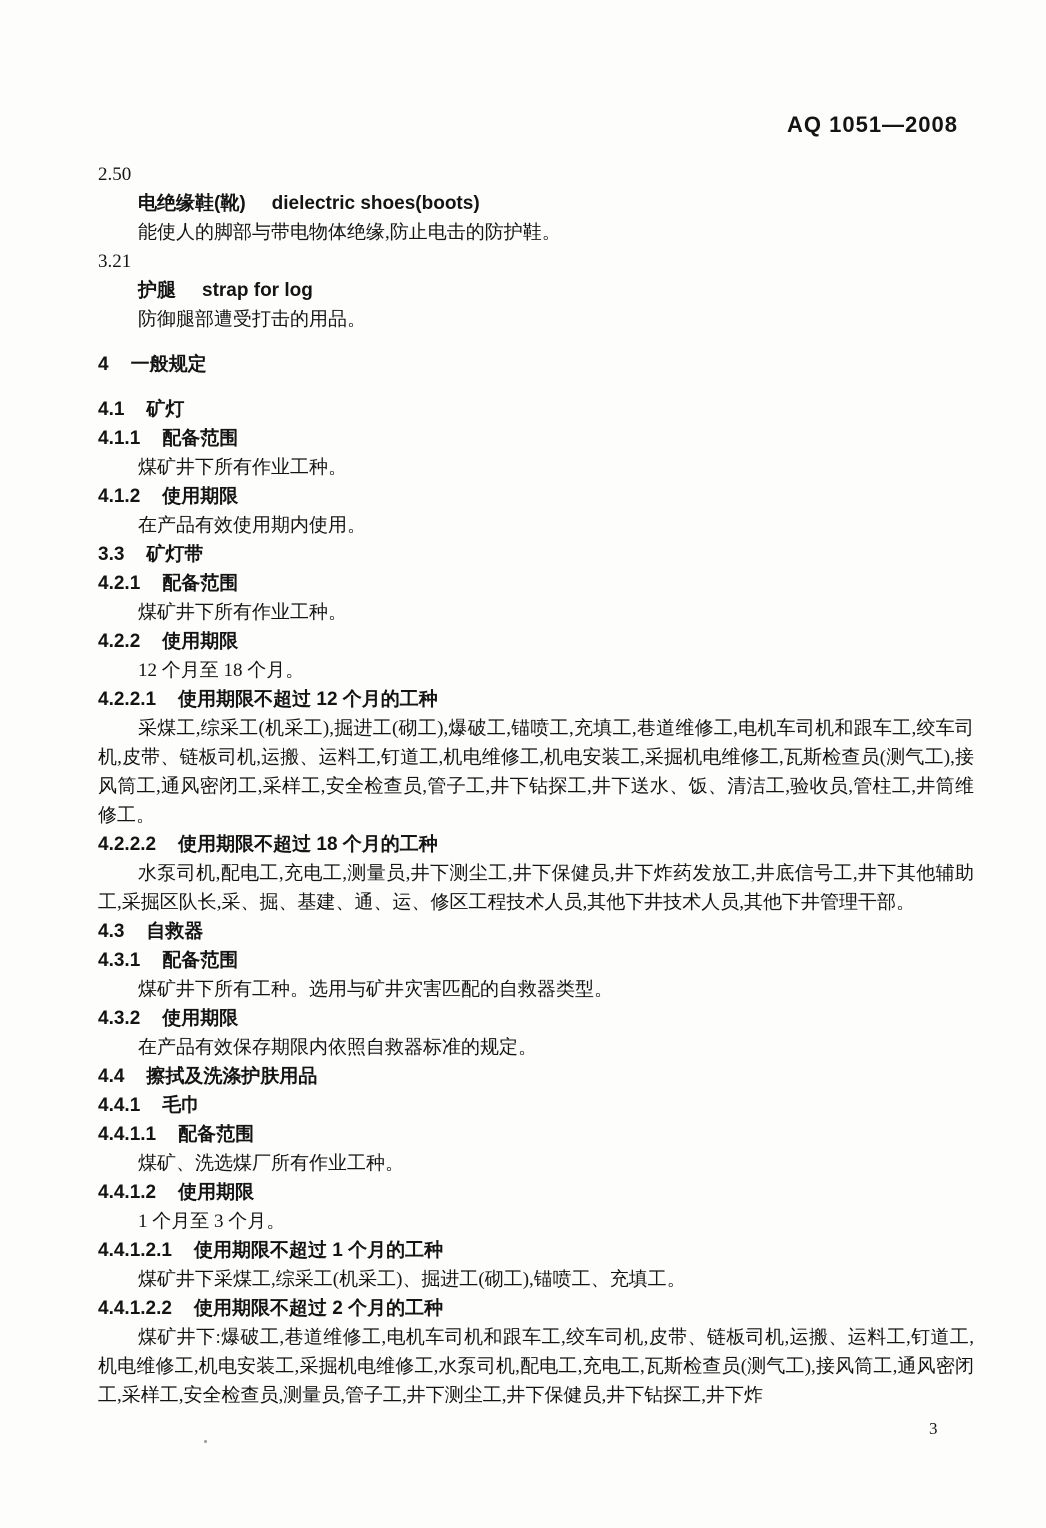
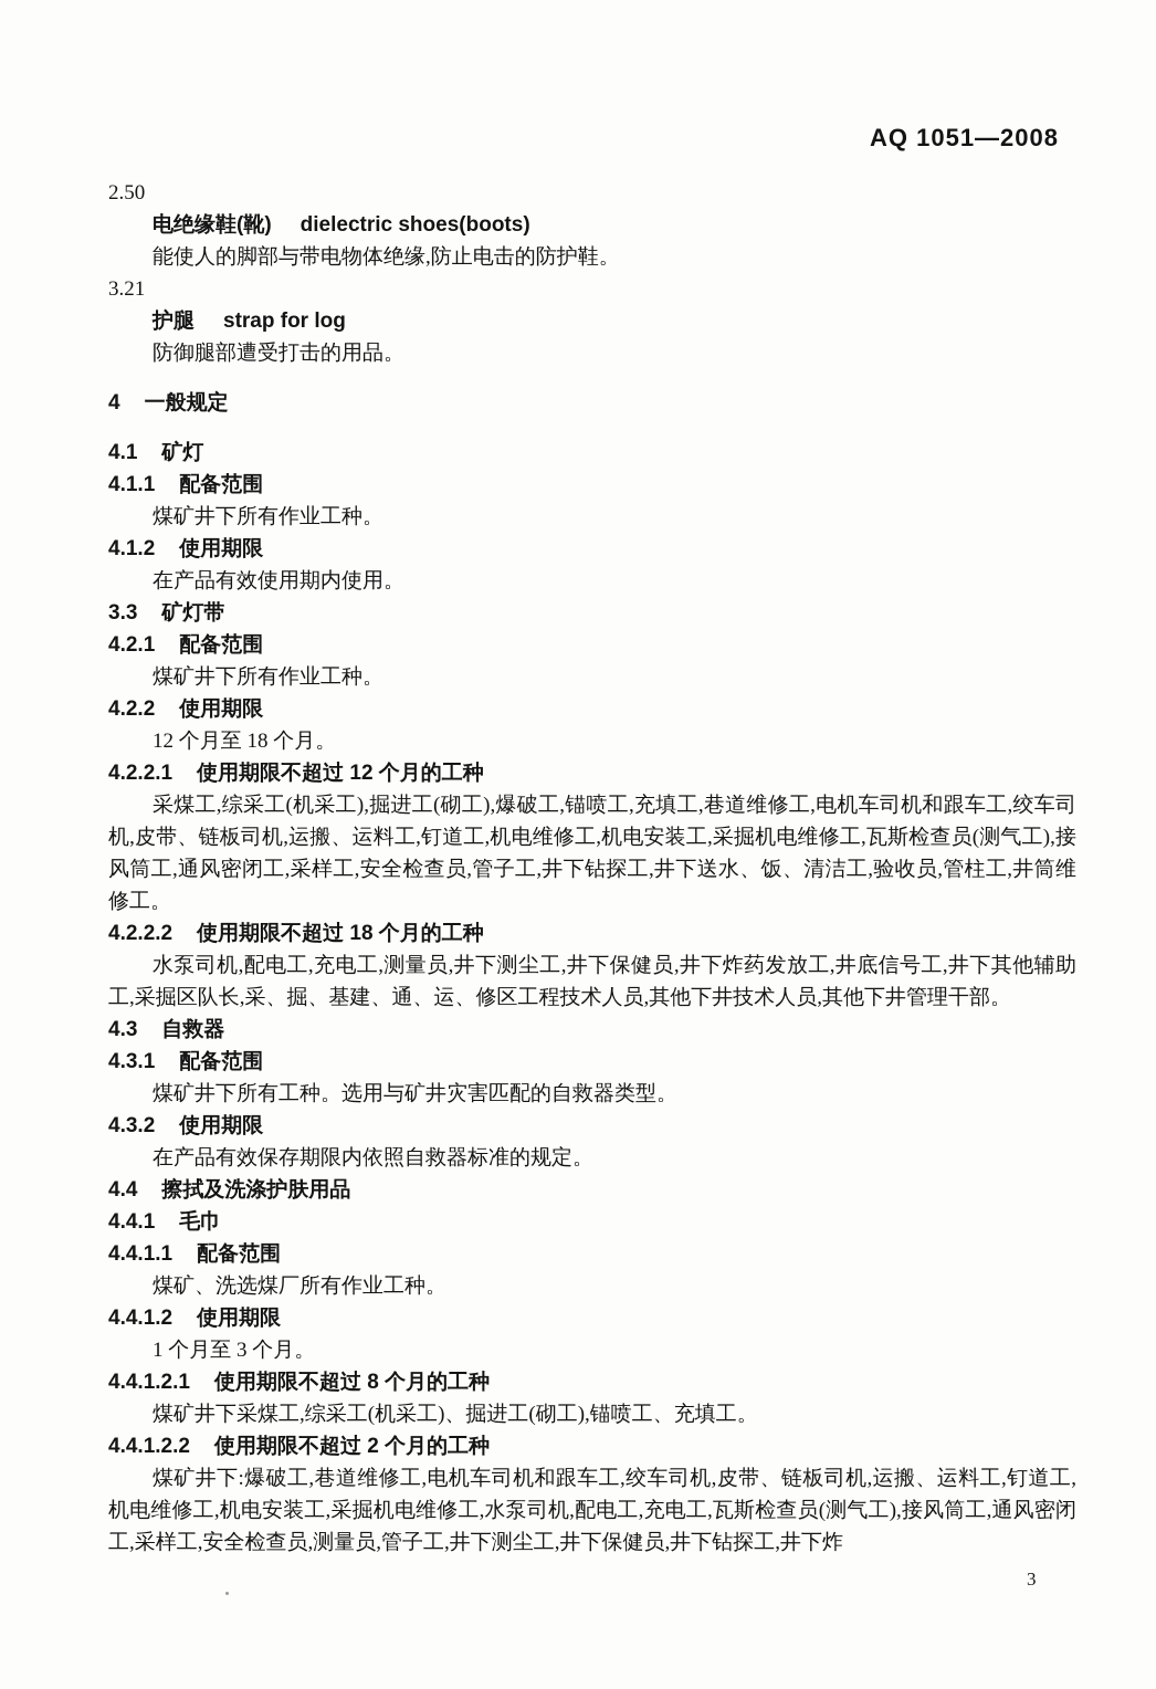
  AQ 1051—2008
  2.50
  电绝缘鞋(靴) dielectric shoes(boots)
  能使人的脚部与带电物体绝缘,防止电击的防护鞋。
  3.21
  护腿 strap for log
  防御腿部遭受打击的用品。
  4 一般规定
  4.1 矿灯
  4.1.1 配备范围
  煤矿井下所有作业工种。
  4.1.2 使用期限
  在产品有效使用期内使用。
  3.3 矿灯带
  4.2.1 配备范围
  煤矿井下所有作业工种。
  4.2.2 使用期限
  12 个月至 18 个月。
  4.2.2.1 使用期限不超过 12 个月的工种
  采煤工,综采工(机采工),掘进工(砌工),爆破工,锚喷工,充填工,巷道维修工,电机车司机和跟车工,绞车司机,皮带、链板司机,运搬、运料工,钉道工,机电维修工,机电安装工,采掘机电维修工,瓦斯检查员(测气工),接风筒工,通风密闭工,采样工,安全检查员,管子工,井下钻探工,井下送水、饭、清洁工,验收员,管柱工,井筒维修工。
  4.2.2.2 使用期限不超过 18 个月的工种
  水泵司机,配电工,充电工,测量员,井下测尘工,井下保健员,井下炸药发放工,井底信号工,井下其他辅助工,采掘区队长,采、掘、基建、通、运、修区工程技术人员,其他下井技术人员,其他下井管理干部。
  4.3 自救器
  4.3.1 配备范围
  煤矿井下所有工种。选用与矿井灾害匹配的自救器类型。
  4.3.2 使用期限
  在产品有效保存期限内依照自救器标准的规定。
  4.4 擦拭及洗涤护肤用品
  4.4.1 毛巾
  4.4.1.1 配备范围
  煤矿、洗选煤厂所有作业工种。
  4.4.1.2 使用期限
  1 个月至 3 个月。
- 4.4.1.2.1 使用期限不超过 1 个月的工种
+ 4.4.1.2.1 使用期限不超过 8 个月的工种
  煤矿井下采煤工,综采工(机采工)、掘进工(砌工),锚喷工、充填工。
  4.4.1.2.2 使用期限不超过 2 个月的工种
  煤矿井下:爆破工,巷道维修工,电机车司机和跟车工,绞车司机,皮带、链板司机,运搬、运料工,钉道工,机电维修工,机电安装工,采掘机电维修工,水泵司机,配电工,充电工,瓦斯检查员(测气工),接风筒工,通风密闭工,采样工,安全检查员,测量员,管子工,井下测尘工,井下保健员,井下钻探工,井下炸
  3
